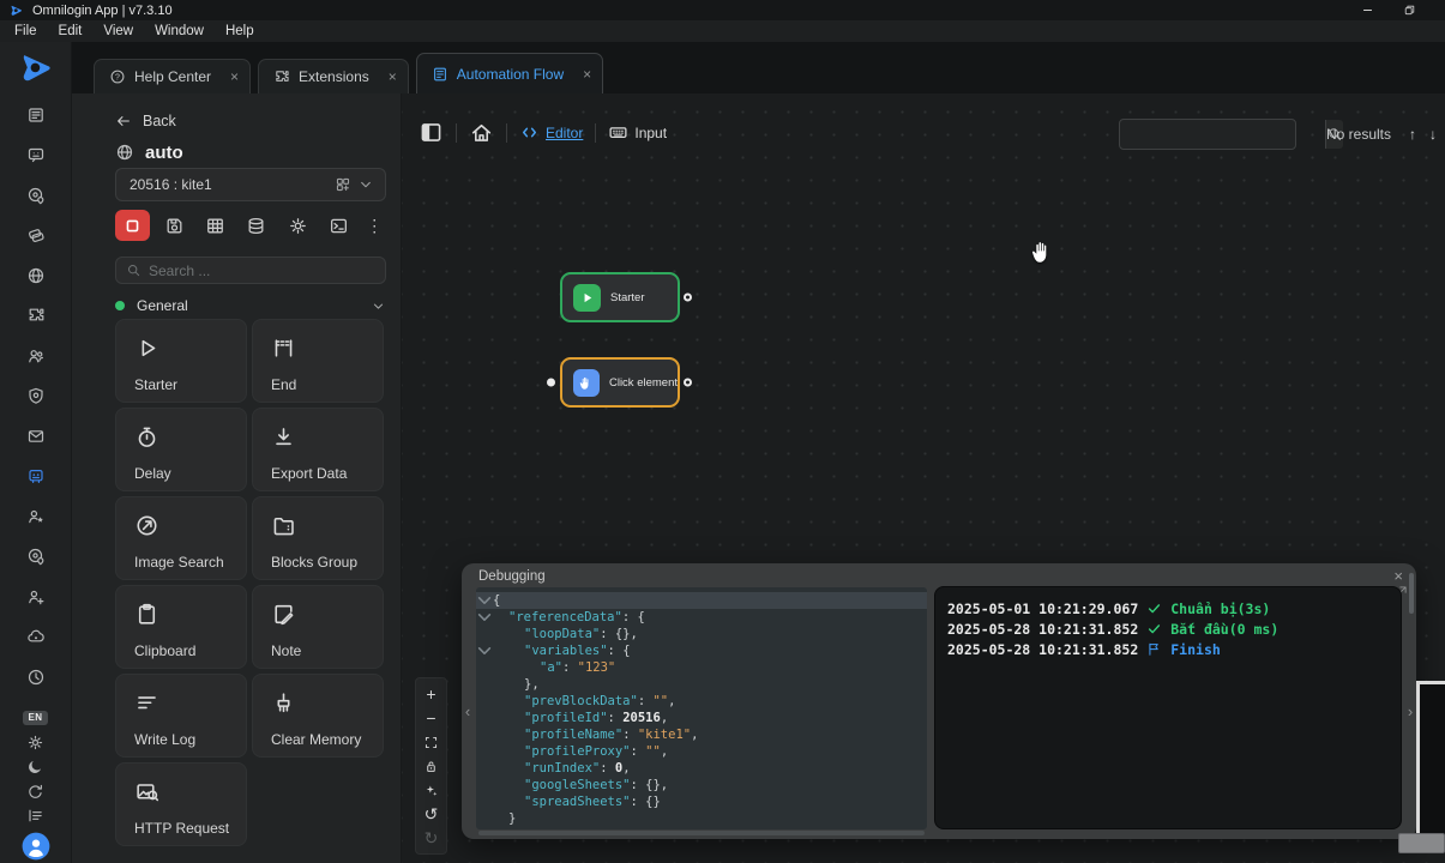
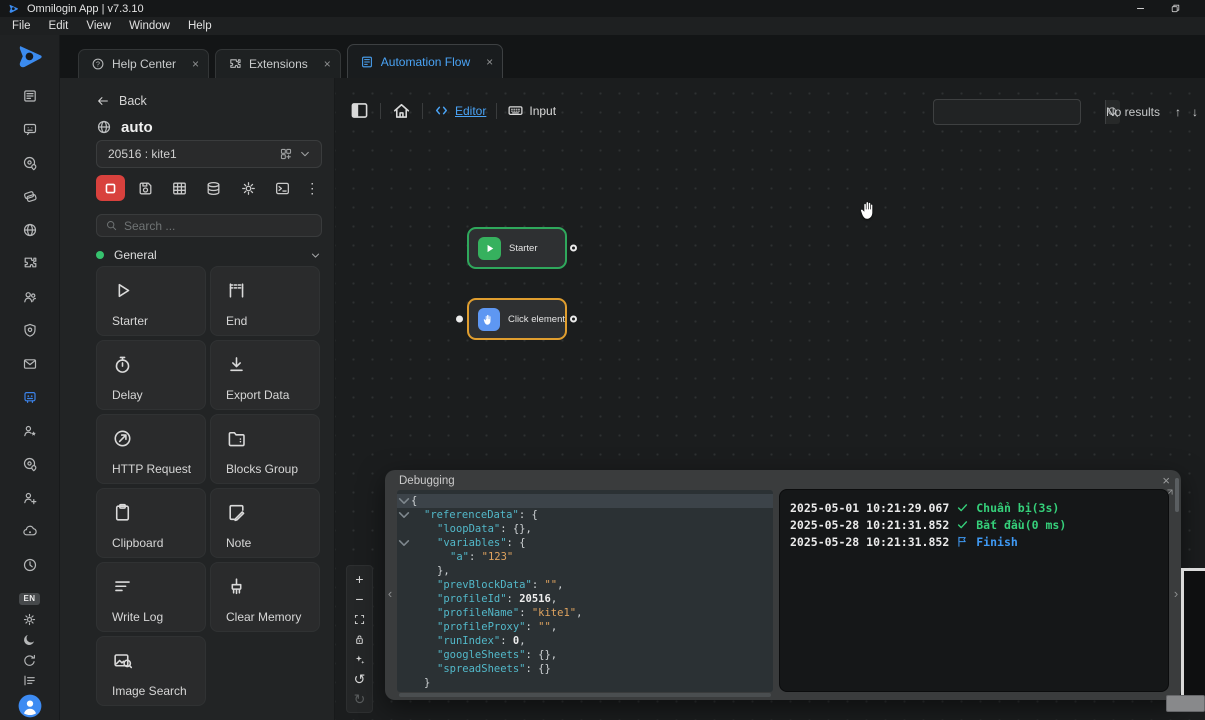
  Omnilogin App | v7.3.10
  File
  Edit
  View
  Window
  Help
  EN
  Help Center
  ×
  Extensions
  ×
  Automation Flow
  ×
  Back
  auto
  20516 : kite1
  ⋮
  Search ...
  General
  Starter
  End
  Delay
  Export Data
- Image Search
+ HTTP Request
  Blocks Group
  Clipboard
  Note
  Write Log
  Clear Memory
- HTTP Request
+ Image Search
  Editor
  Input
  No results
  ↑
  ↓
  Starter
  Click element
  +
  −
  ↺
  ↻
  Debugging
  ×
  ‹
  ›
  {
  "referenceData": {
  "loopData": {},
  "variables": {
  "a": "123"
  },
  "prevBlockData": "",
  "profileId": 20516,
  "profileName": "kite1",
  "profileProxy": "",
  "runIndex": 0,
  "googleSheets": {},
  "spreadSheets": {}
  }
  2025-05-01 10:21:29.067
  Chuẩn bị(3s)
  2025-05-28 10:21:31.852
  Bắt đầu(0 ms)
  2025-05-28 10:21:31.852
  Finish
